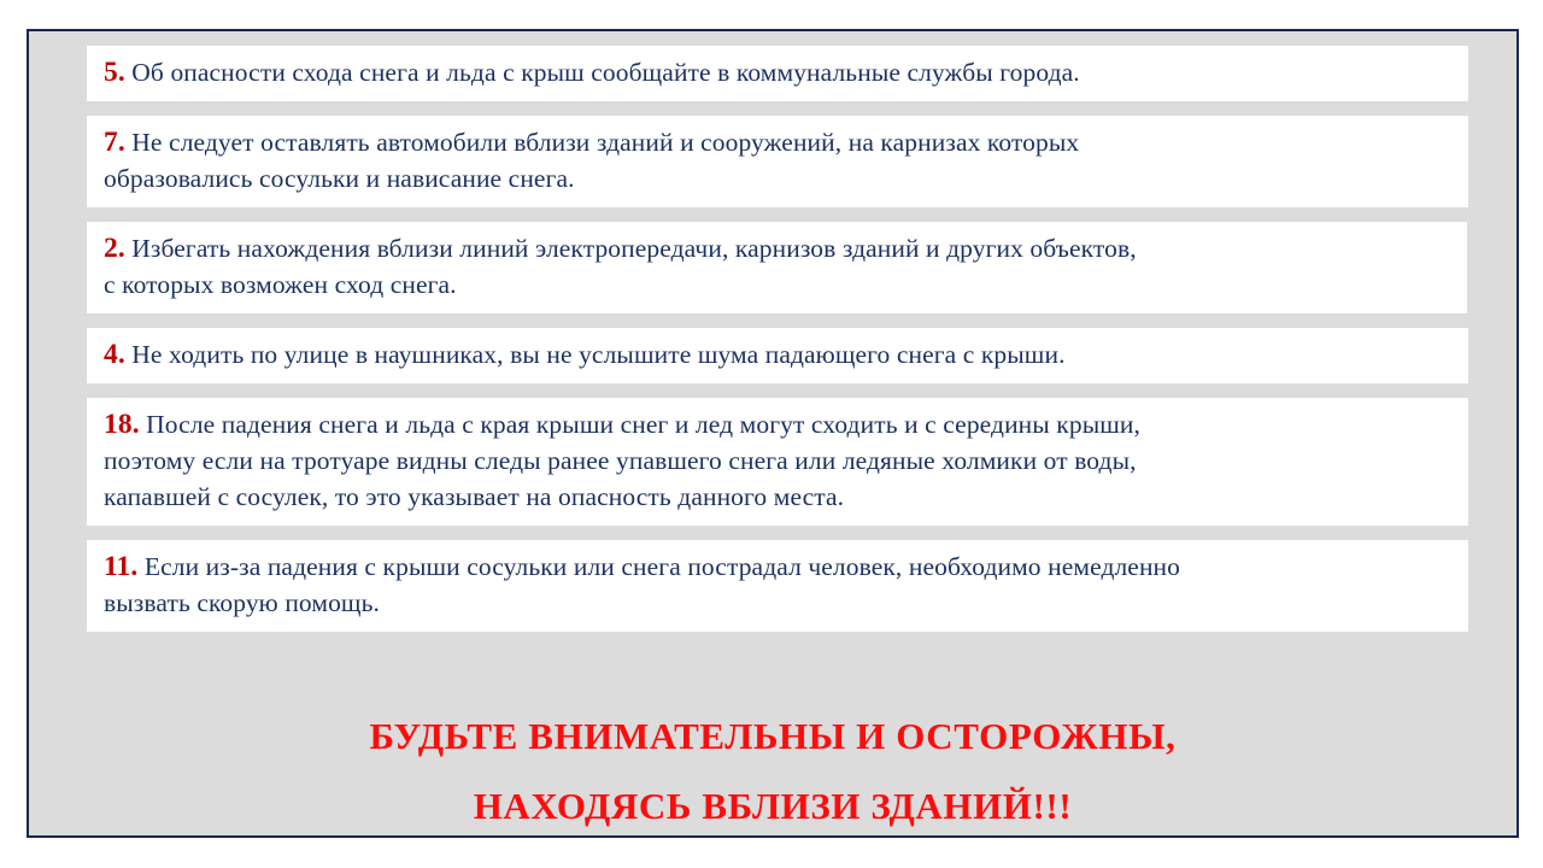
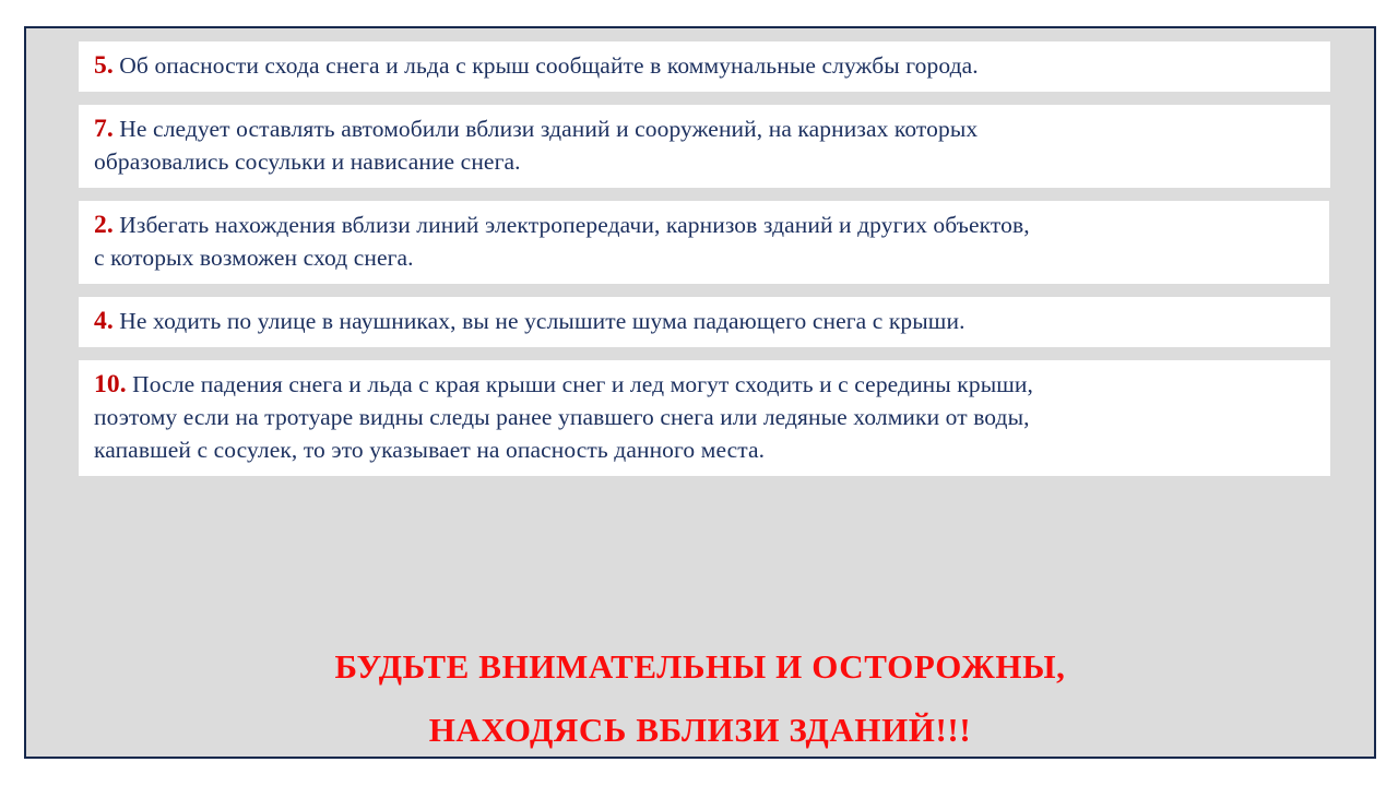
  5. Об опасности схода снега и льда с крыш сообщайте в коммунальные службы города.
  7. Не следует оставлять автомобили вблизи зданий и сооружений, на карнизах которых
  образовались сосульки и нависание снега.
  2. Избегать нахождения вблизи линий электропередачи, карнизов зданий и других объектов,
  с которых возможен сход снега.
  4. Не ходить по улице в наушниках, вы не услышите шума падающего снега с крыши.
- 18. После падения снега и льда с края крыши снег и лед могут сходить и с середины крыши,
+ 10. После падения снега и льда с края крыши снег и лед могут сходить и с середины крыши,
  поэтому если на тротуаре видны следы ранее упавшего снега или ледяные холмики от воды,
  капавшей с сосулек, то это указывает на опасность данного места.
- 11. Если из-за падения с крыши сосульки или снега пострадал человек, необходимо немедленно
- вызвать скорую помощь.
  БУДЬТЕ ВНИМАТЕЛЬНЫ И ОСТОРОЖНЫ,
  НАХОДЯСЬ ВБЛИЗИ ЗДАНИЙ!!!
